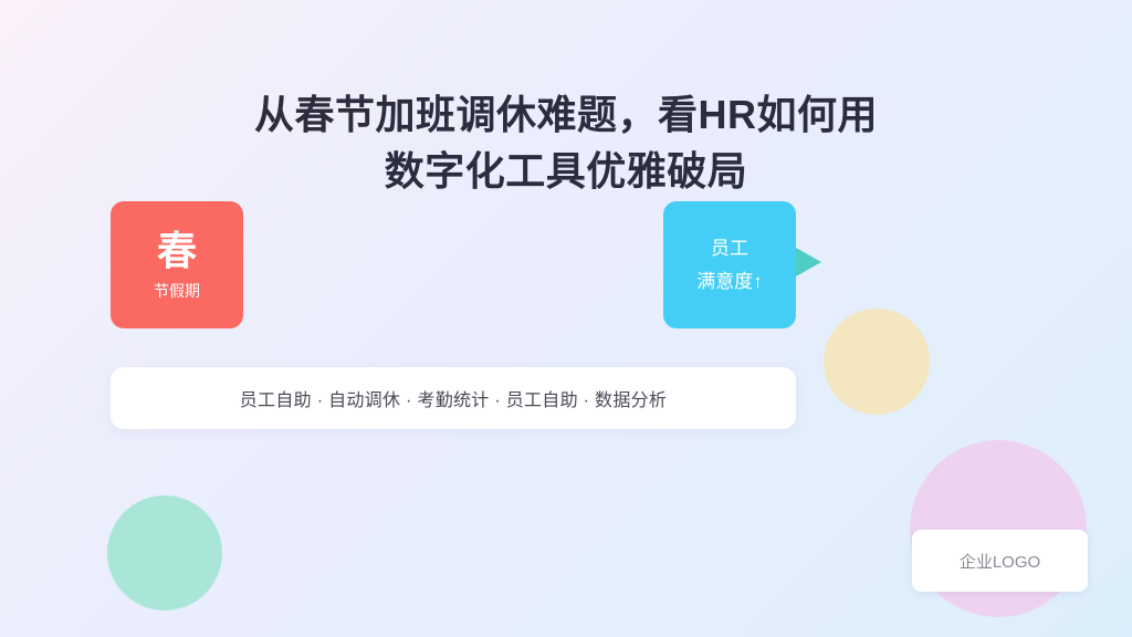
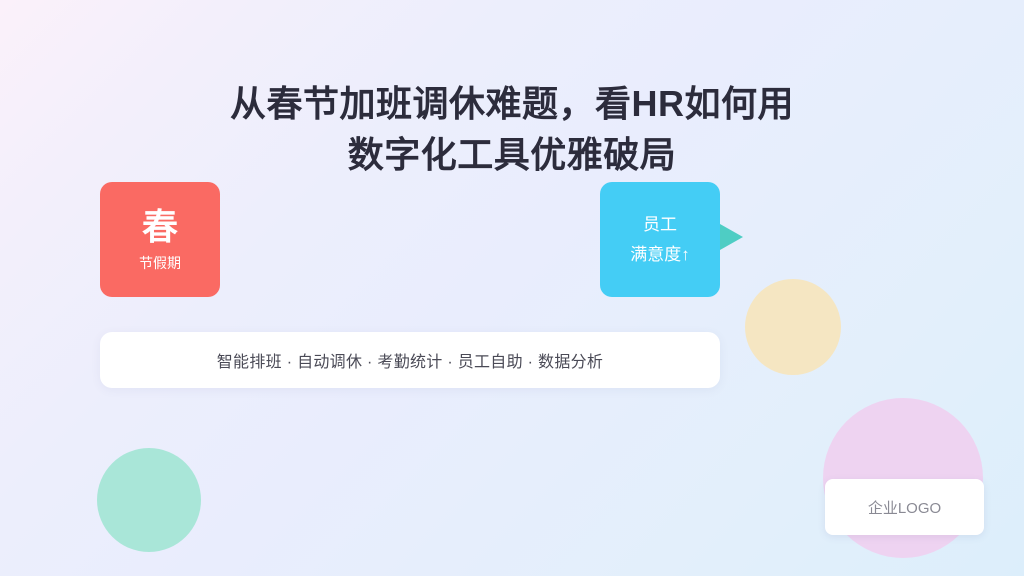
  从春节加班调休难题，看HR如何用
  数字化工具优雅破局
  春
  节假期
  员工
  满意度↑
- 员工自助 · 自动调休 · 考勤统计 · 员工自助 · 数据分析
+ 智能排班 · 自动调休 · 考勤统计 · 员工自助 · 数据分析
  企业LOGO
